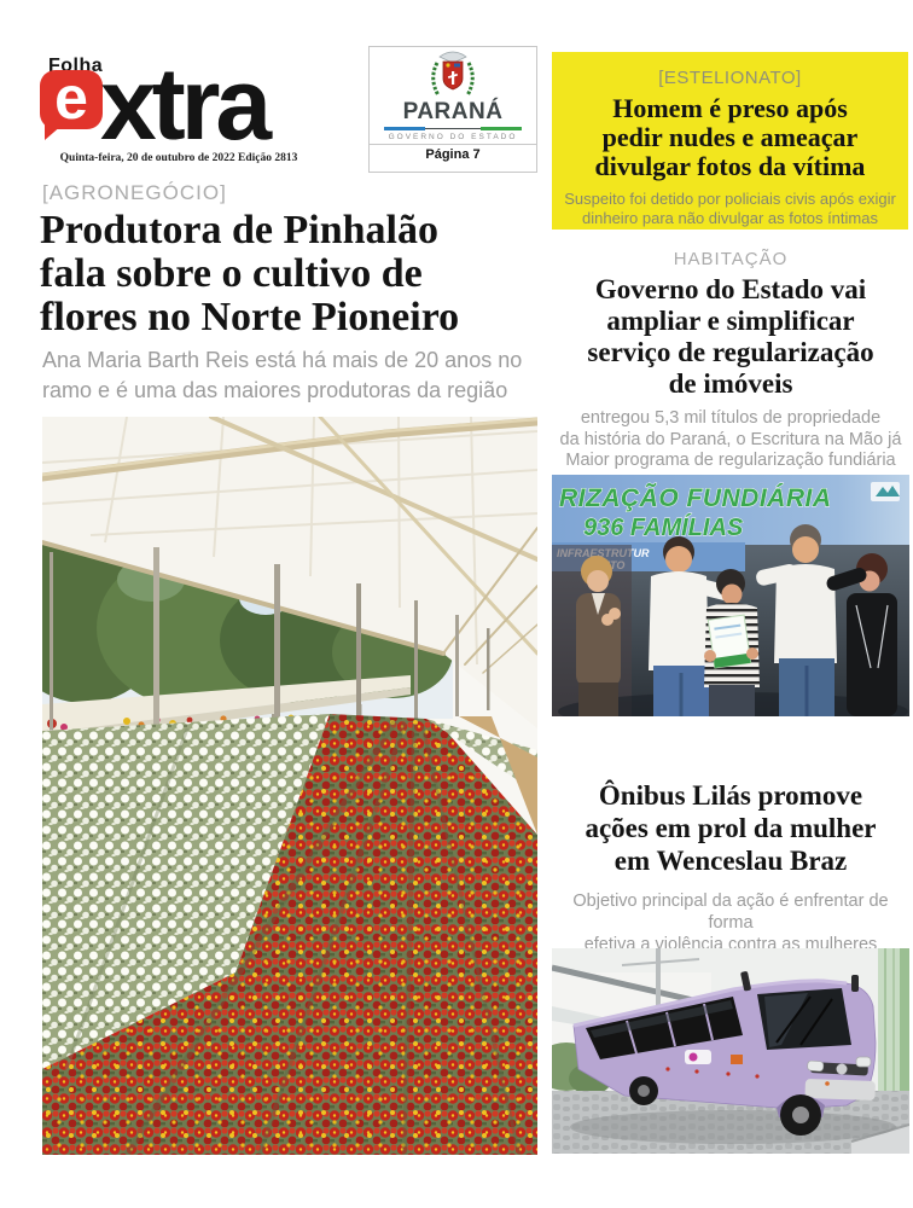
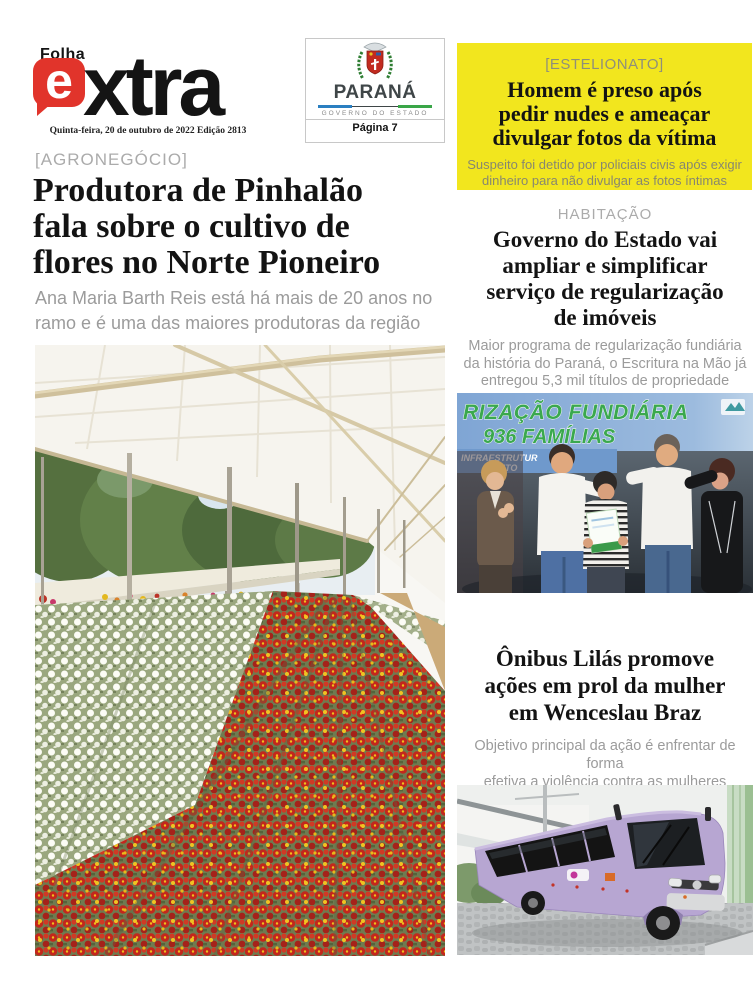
  Folha
  e
  xtra
  Quinta-feira, 20 de outubro de 2022 Edição 2813
  PARANÁ
  Página 7
  [ESTELIONATO]
  Homem é preso após
  pedir nudes e ameaçar
  divulgar fotos da vítima
  Suspeito foi detido por policiais civis após exigir
  dinheiro para não divulgar as fotos íntimas
  [AGRONEGÓCIO]
  Produtora de Pinhalão
  fala sobre o cultivo de
  flores no Norte Pioneiro
  Ana Maria Barth Reis está há mais de 20 anos no
  ramo e é uma das maiores produtoras da região
  HABITAÇÃO
  Governo do Estado vai
  ampliar e simplificar
  serviço de regularização
  de imóveis
- entregou 5,3 mil títulos de propriedade
+ Maior programa de regularização fundiária
  da história do Paraná, o Escritura na Mão já
- Maior programa de regularização fundiária
+ entregou 5,3 mil títulos de propriedade
  RIZAÇÃO FUNDIÁRIA
  936 FAMÍLIAS
  INFRAESTRUTUR
  Ônibus Lilás promove
  ações em prol da mulher
  em Wenceslau Braz
  Objetivo principal da ação é enfrentar de forma
  efetiva a violência contra as mulheres
